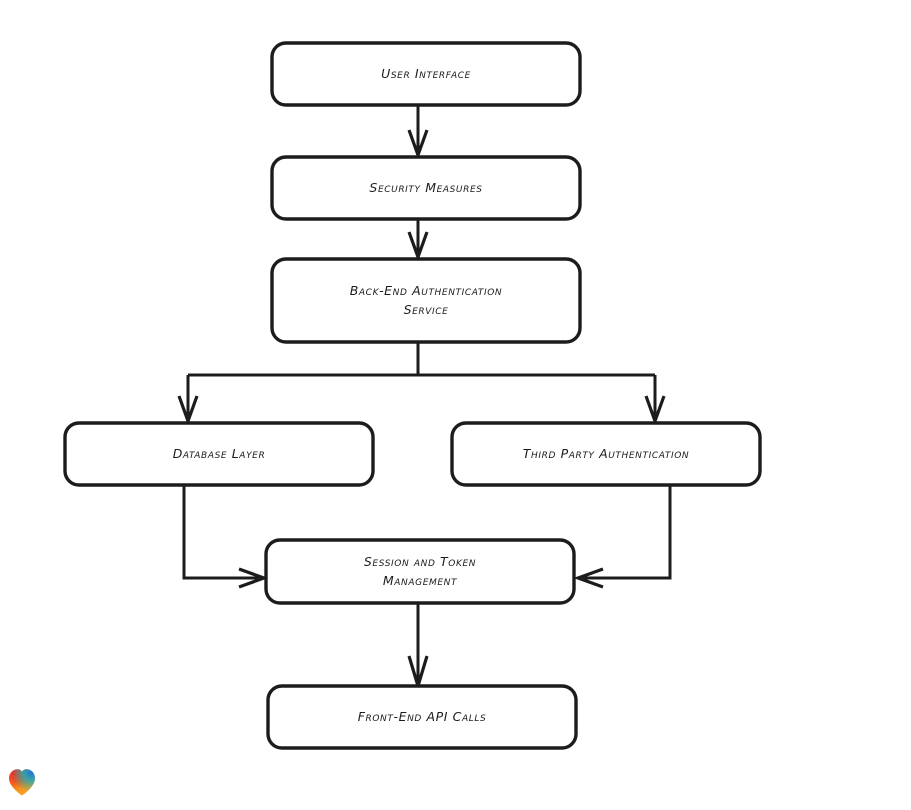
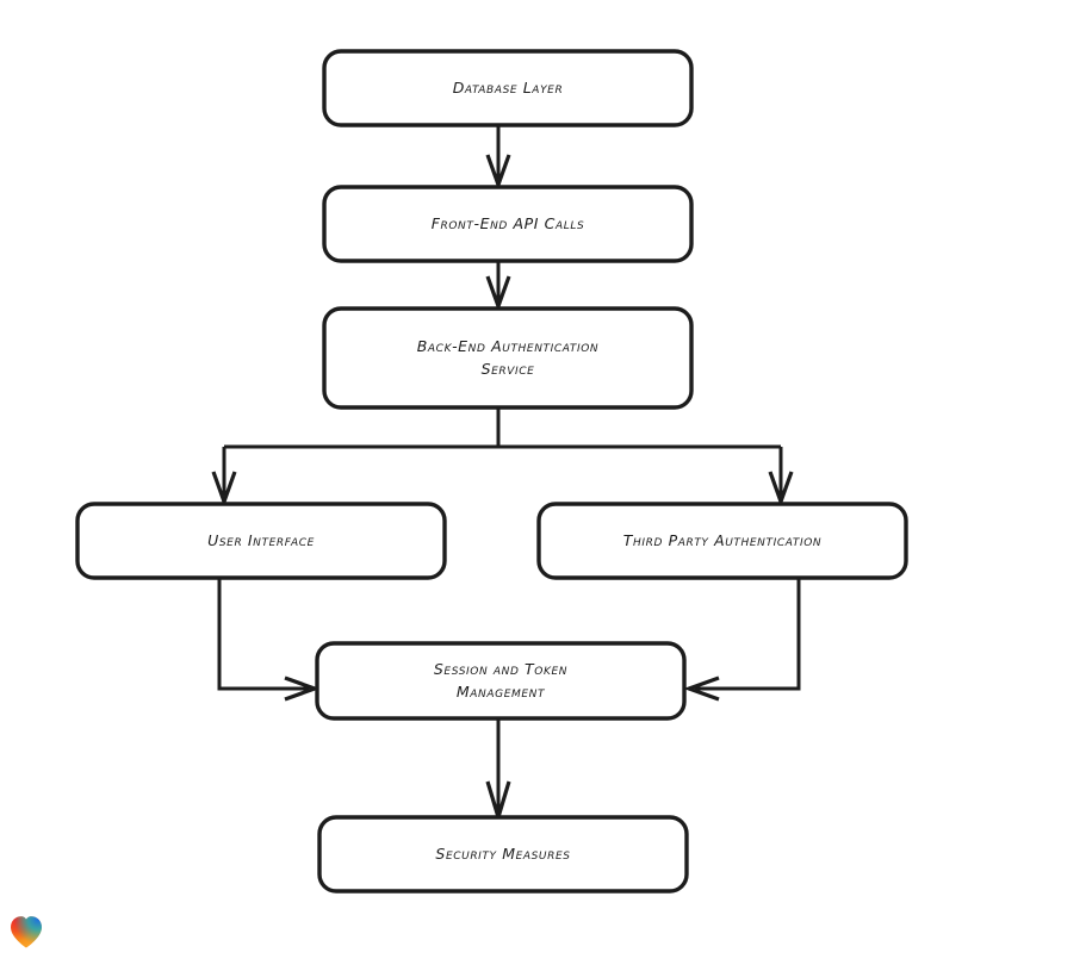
- User Interface
+ Database Layer
- Security Measures
+ Front-End API Calls
  Back-End Authentication
  Service
- Database Layer
+ User Interface
  Third Party Authentication
  Session and Token
  Management
- Front-End API Calls
+ Security Measures
